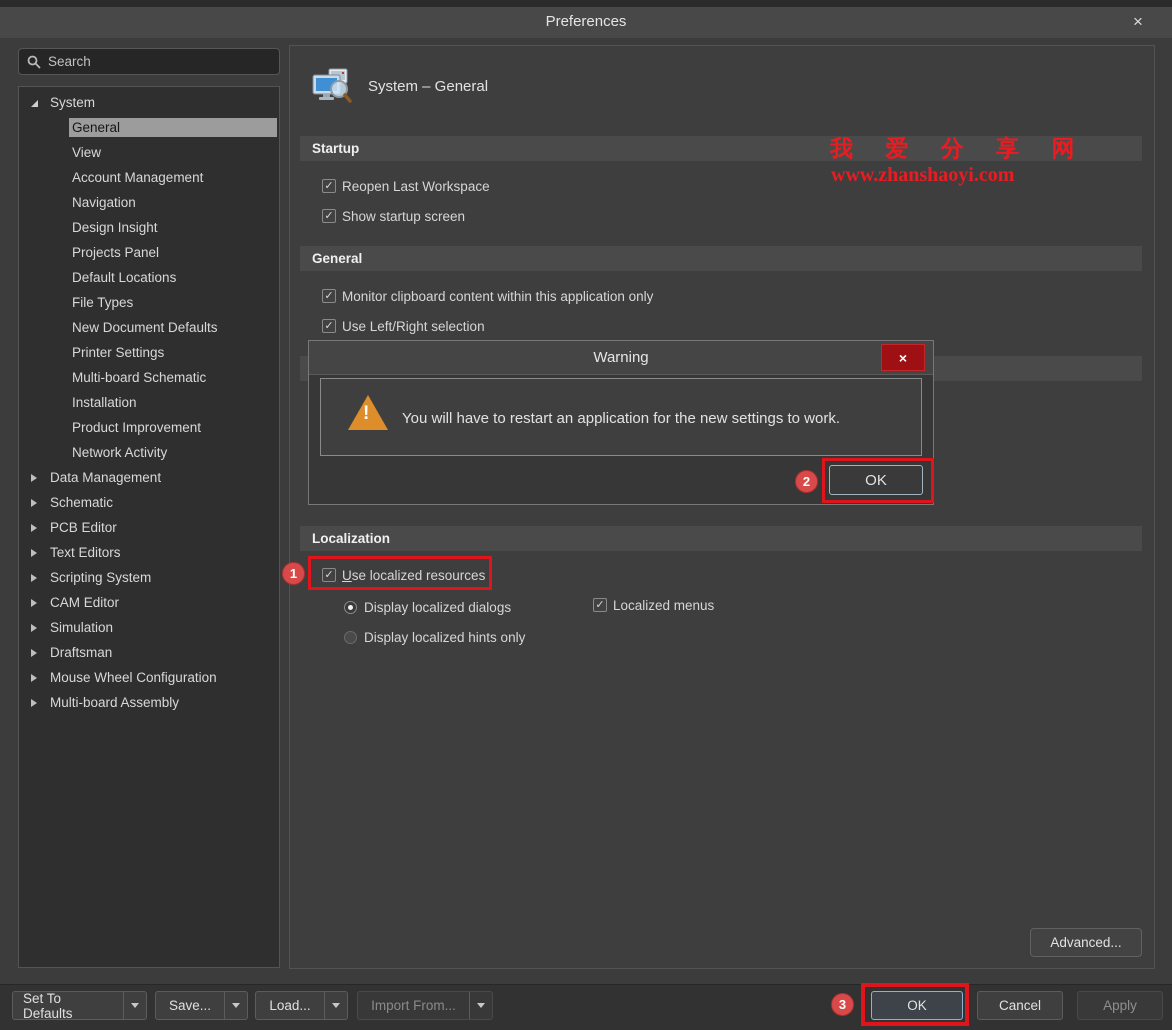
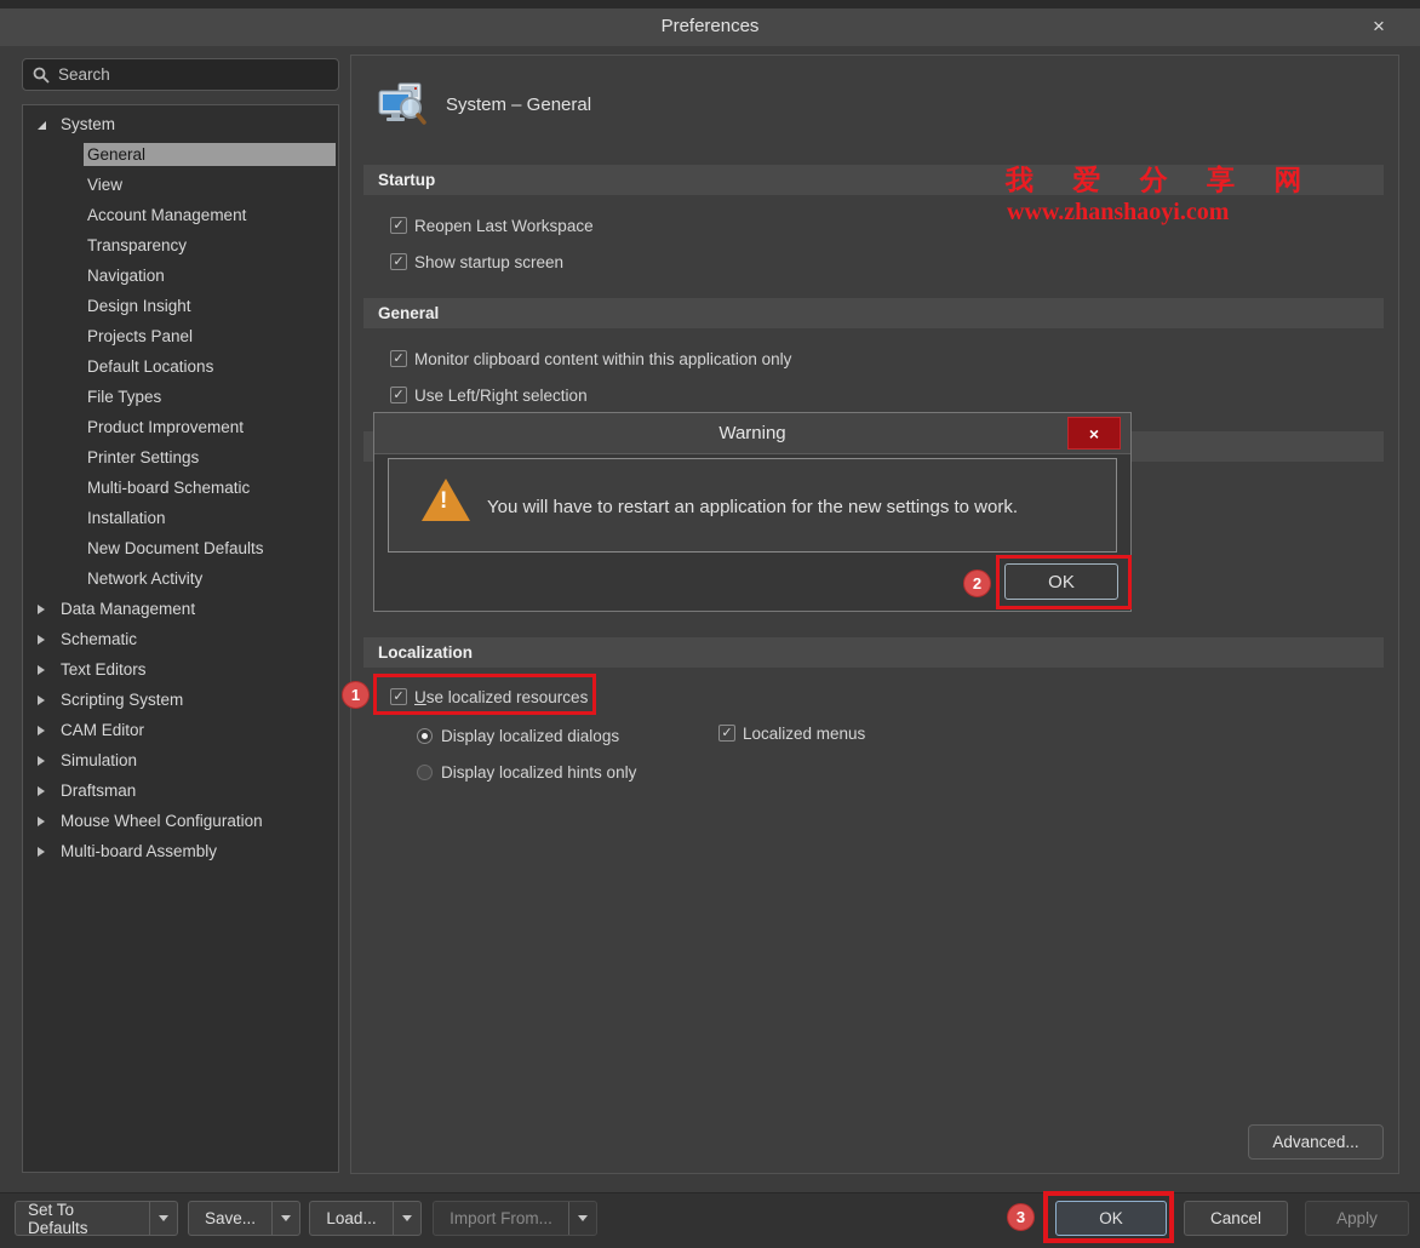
  Preferences
  ×
  Search
  System
  General
  View
  Account Management
+ Transparency
  Navigation
  Design Insight
  Projects Panel
  Default Locations
  File Types
- New Document Defaults
+ Product Improvement
  Printer Settings
  Multi-board Schematic
  Installation
- Product Improvement
+ New Document Defaults
  Network Activity
  Data Management
  Schematic
- PCB Editor
  Text Editors
  Scripting System
  CAM Editor
  Simulation
  Draftsman
  Mouse Wheel Configuration
  Multi-board Assembly
  System – General
  Startup
  ✓
  Reopen Last Workspace
  ✓
  Show startup screen
  General
  ✓
  Monitor clipboard content within this application only
  ✓
  Use Left/Right selection
  Localization
  ✓
  Use localized resources
  Display localized dialogs
  Display localized hints only
  ✓
  Localized menus
  Advanced...
  我 爱 分 享 网
  www.zhanshaoyi.com
  Warning
  ×
  You will have to restart an application for the new settings to work.
  OK
  1
  2
  3
  Set To Defaults
  Save...
  Load...
  Import From...
  OK
  Cancel
  Apply
